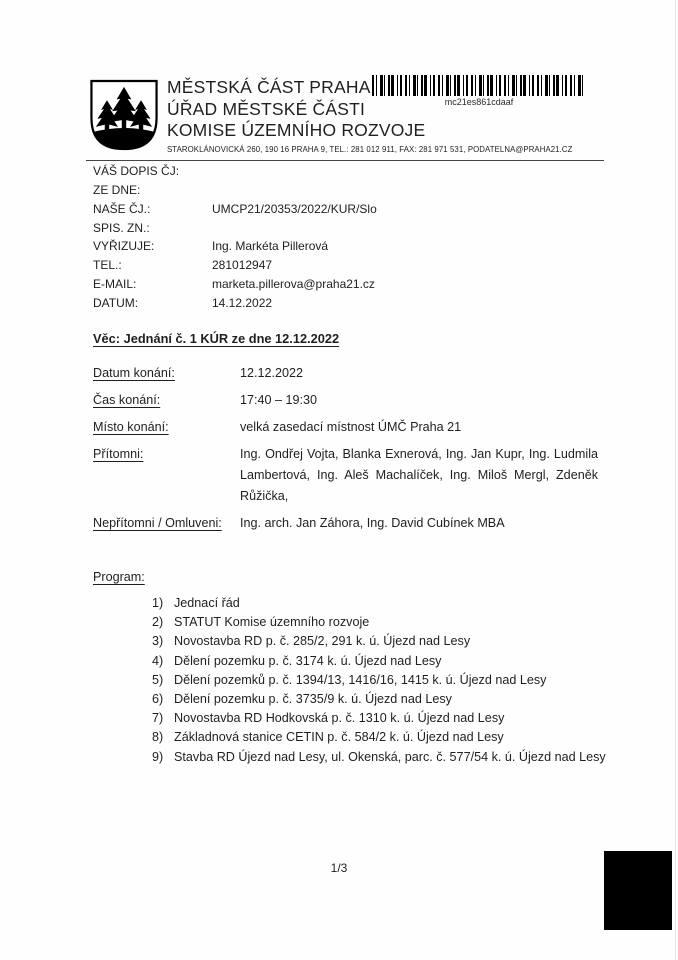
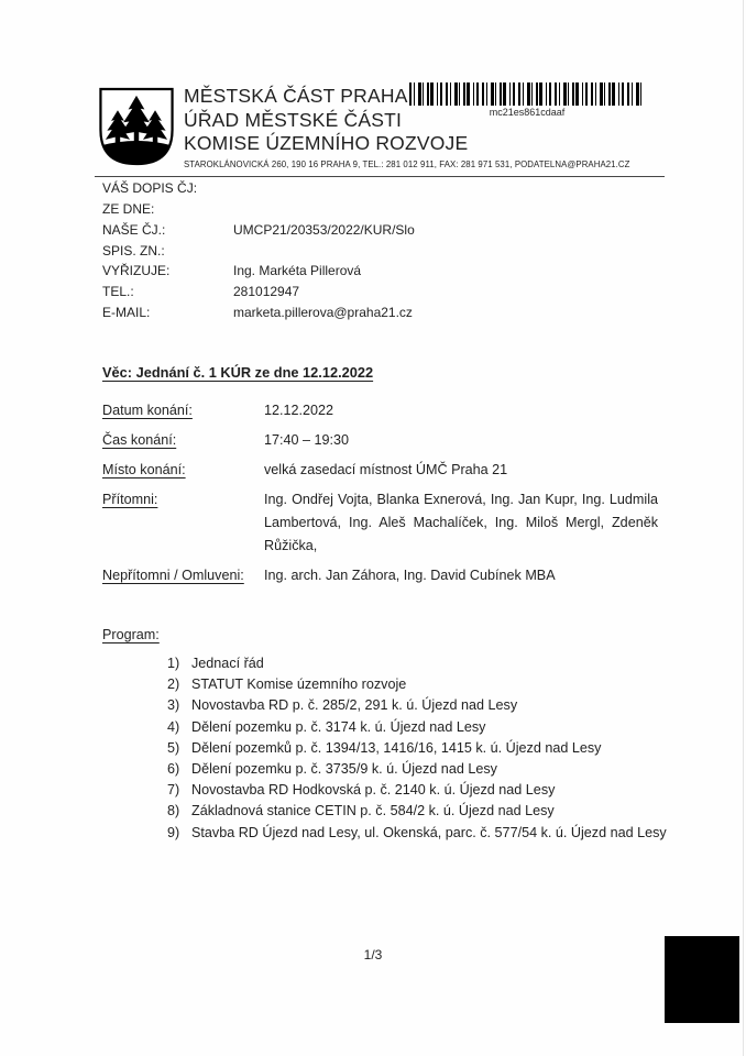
  MĚSTSKÁ ČÁST PRAHA
  ÚŘAD MĚSTSKÉ ČÁSTI
  KOMISE ÚZEMNÍHO ROZVOJE
  STAROKLÁNOVICKÁ 260, 190 16 PRAHA 9, TEL.: 281 012 911, FAX: 281 971 531, PODATELNA@PRAHA21.CZ
  mc21es861cdaaf
  VÁŠ DOPIS ČJ:
  ZE DNE:
  NAŠE ČJ.:
  UMCP21/20353/2022/KUR/Slo
  SPIS. ZN.:
  VYŘIZUJE:
  Ing. Markéta Pillerová
  TEL.:
  281012947
  E-MAIL:
  marketa.pillerova@praha21.cz
- DATUM:
- 14.12.2022
  Věc: Jednání č. 1 KÚR ze dne 12.12.2022
  Datum konání:
  12.12.2022
  Čas konání:
  17:40 – 19:30
  Místo konání:
  velká zasedací místnost ÚMČ Praha 21
  Přítomni:
  Ing. Ondřej Vojta, Blanka Exnerová, Ing. Jan Kupr, Ing. Ludmila Lambertová, Ing. Aleš Machalíček, Ing. Miloš Mergl, Zdeněk Růžička,
  Nepřítomni / Omluveni:
  Ing. arch. Jan Záhora, Ing. David Cubínek MBA
  Program:
  1)
  Jednací řád
  2)
  STATUT Komise územního rozvoje
  3)
  Novostavba RD p. č. 285/2, 291 k. ú. Újezd nad Lesy
  4)
  Dělení pozemku p. č. 3174 k. ú. Újezd nad Lesy
  5)
  Dělení pozemků p. č. 1394/13, 1416/16, 1415 k. ú. Újezd nad Lesy
  6)
  Dělení pozemku p. č. 3735/9 k. ú. Újezd nad Lesy
  7)
- Novostavba RD Hodkovská p. č. 1310 k. ú. Újezd nad Lesy
+ Novostavba RD Hodkovská p. č. 2140 k. ú. Újezd nad Lesy
  8)
  Základnová stanice CETIN p. č. 584/2 k. ú. Újezd nad Lesy
  9)
  Stavba RD Újezd nad Lesy, ul. Okenská, parc. č. 577/54 k. ú. Újezd nad Lesy
  1/3
